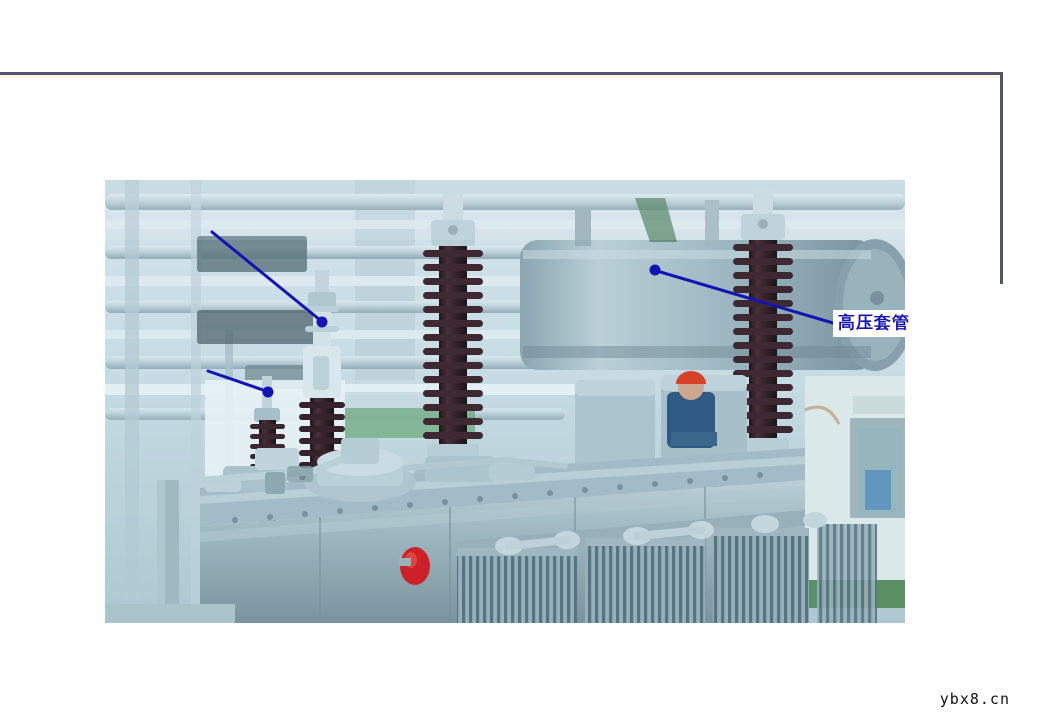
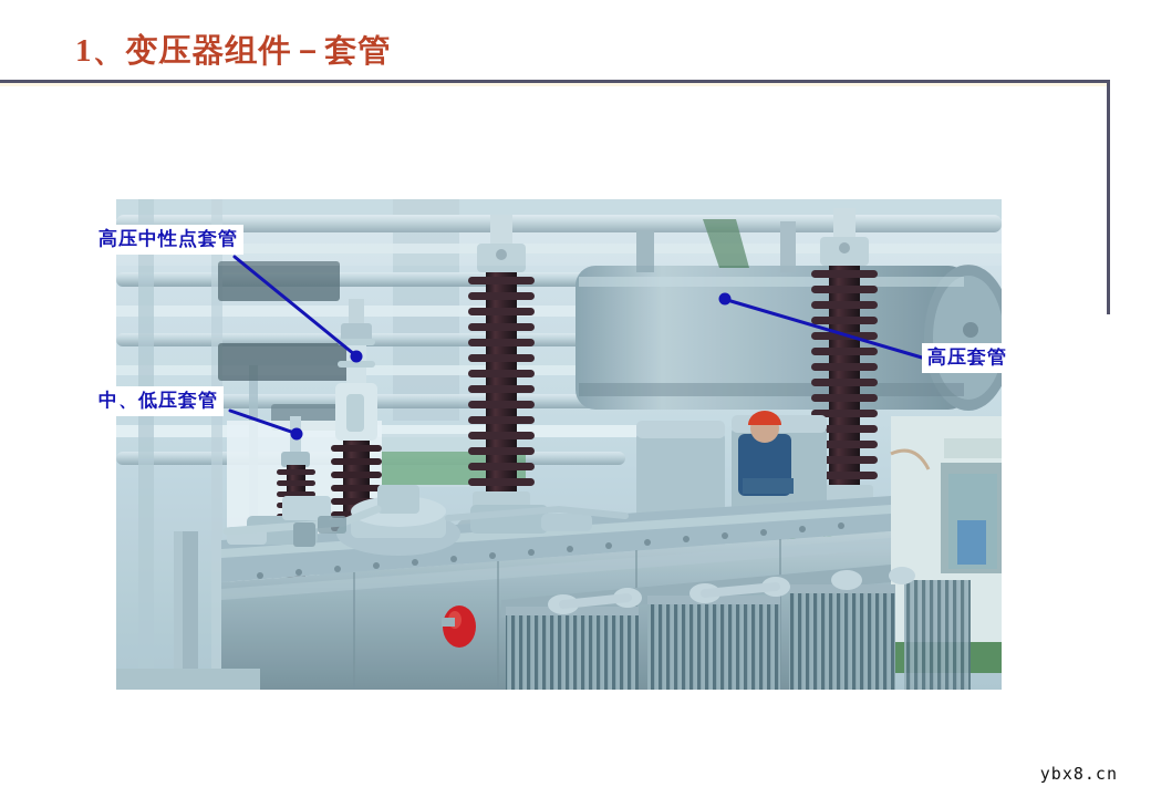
+ 1、变压器组件－套管
+ 高压中性点套管
+ 中、低压套管
  高压套管
  ybx8.cn
